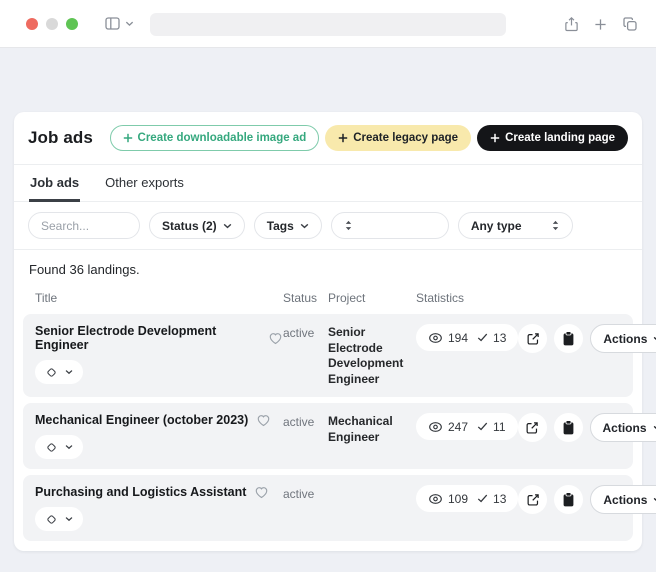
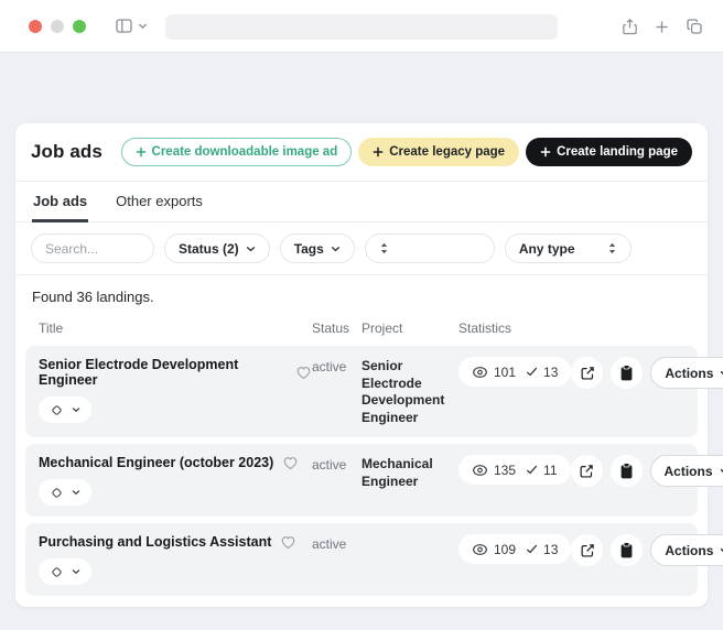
  Job ads
  Create downloadable image ad
  Create legacy page
  Create landing page
  Job ads
  Other exports
  Search...
  Status (2)
  Tags
  Any type
  Found 36 landings.
  Title
  Status
  Project
  Statistics
  Senior Electrode Development Engineer
  active
  Senior Electrode Development Engineer
- 194
+ 101
  13
  Actions
  Mechanical Engineer (october 2023)
  active
  Mechanical Engineer
- 247
+ 135
  11
  Actions
  Purchasing and Logistics Assistant
  active
  109
  13
  Actions
